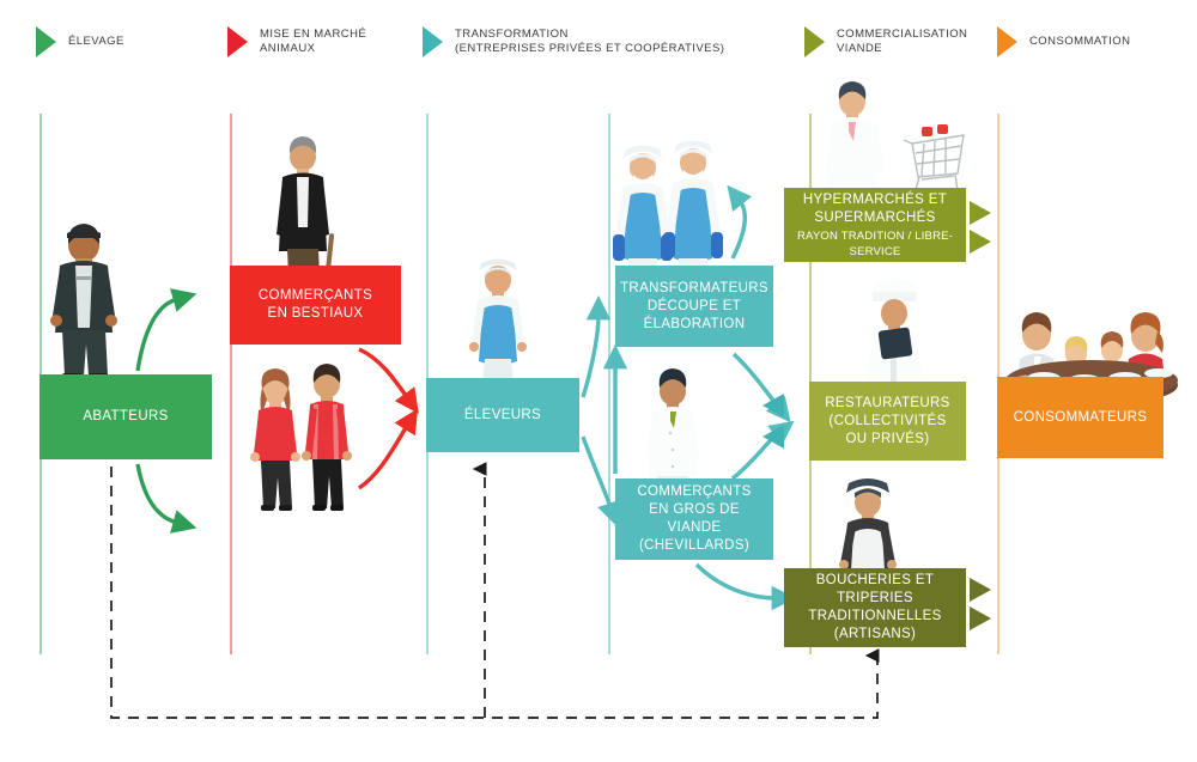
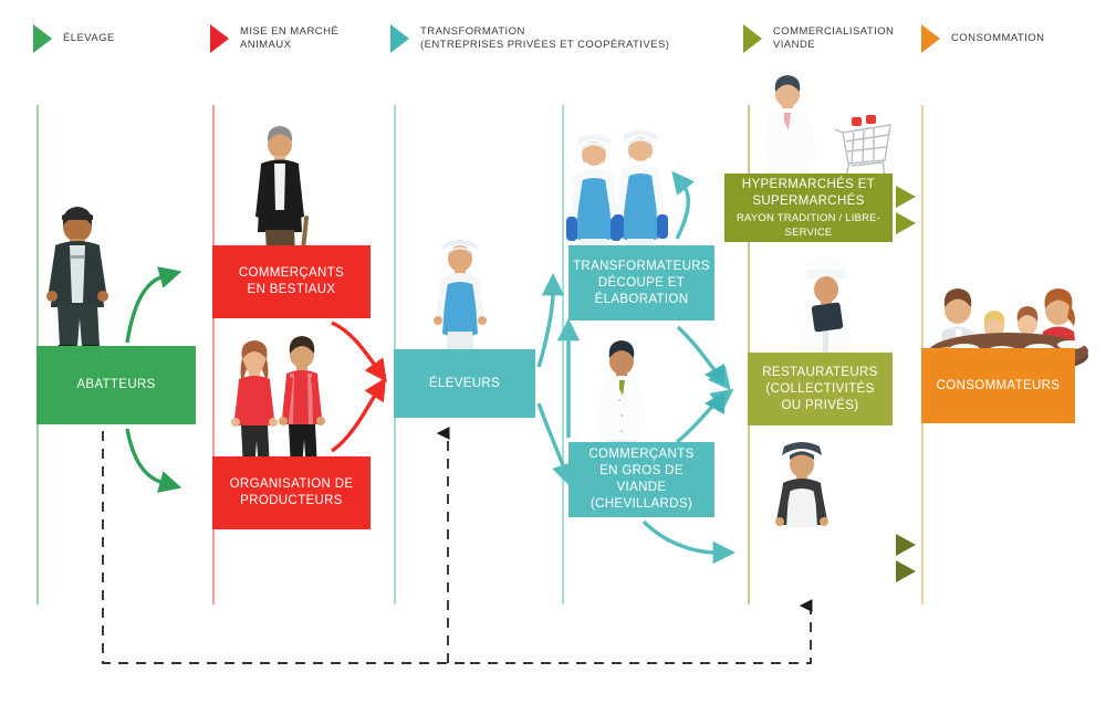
  ÉLEVAGE
  MISE EN MARCHÉ
  ANIMAUX
  TRANSFORMATION
  (ENTREPRISES PRIVÉES ET COOPÉRATIVES)
  COMMERCIALISATION
  VIANDE
  CONSOMMATION
  ABATTEURS
  COMMERÇANTS
  EN BESTIAUX
+ ORGANISATION DE
+ PRODUCTEURS
  ÉLEVEURS
  TRANSFORMATEURS
  DÉCOUPE ET
  ÉLABORATION
  COMMERÇANTS
  EN GROS DE VIANDE
  (CHEVILLARDS)
  HYPERMARCHÉS ET
  SUPERMARCHÉS
  RAYON TRADITION / LIBRE-SERVICE
  RESTAURATEURS
  (COLLECTIVITÉS
  OU PRIVÉS)
- BOUCHERIES ET TRIPERIES
- TRADITIONNELLES
- (ARTISANS)
  CONSOMMATEURS
